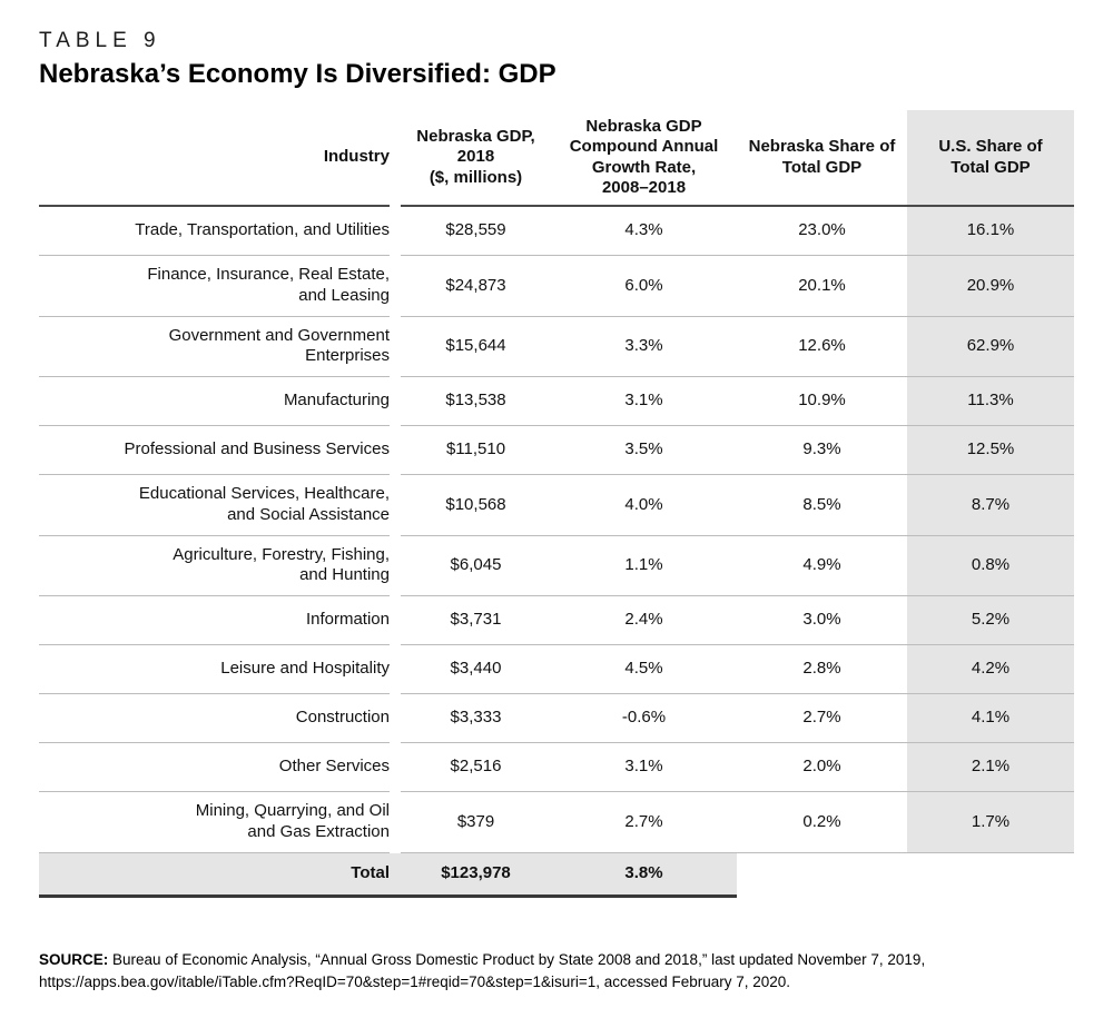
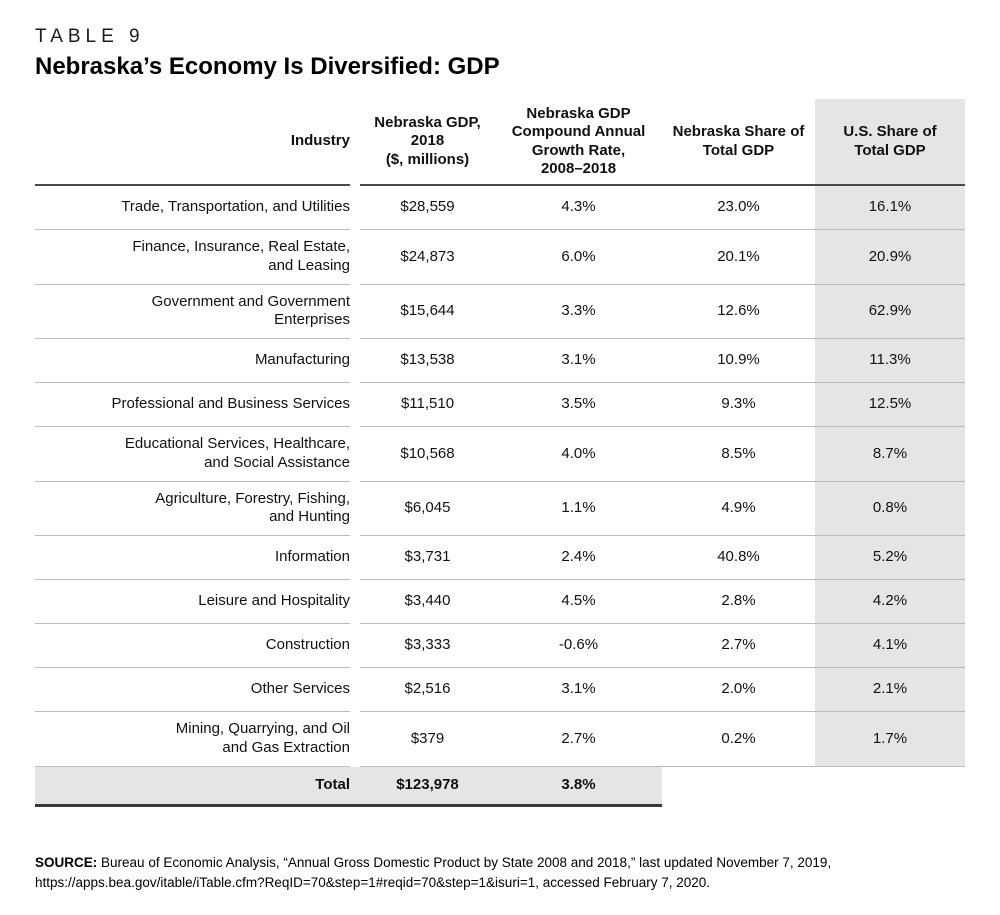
  TABLE 9
  Nebraska’s Economy Is Diversified: GDP
  Industry
  Nebraska GDP,
  2018
  ($, millions)
  Nebraska GDP
  Compound Annual
  Growth Rate,
  2008–2018
  Nebraska Share of
  Total GDP
  U.S. Share of
  Total GDP
  Trade, Transportation, and Utilities
  $28,559
  4.3%
  23.0%
  16.1%
  Finance, Insurance, Real Estate,
  and Leasing
  $24,873
  6.0%
  20.1%
  20.9%
  Government and Government
  Enterprises
  $15,644
  3.3%
  12.6%
  62.9%
  Manufacturing
  $13,538
  3.1%
  10.9%
  11.3%
  Professional and Business Services
  $11,510
  3.5%
  9.3%
  12.5%
  Educational Services, Healthcare,
  and Social Assistance
  $10,568
  4.0%
  8.5%
  8.7%
  Agriculture, Forestry, Fishing,
  and Hunting
  $6,045
  1.1%
  4.9%
  0.8%
  Information
  $3,731
  2.4%
- 3.0%
+ 40.8%
  5.2%
  Leisure and Hospitality
  $3,440
  4.5%
  2.8%
  4.2%
  Construction
  $3,333
  -0.6%
  2.7%
  4.1%
  Other Services
  $2,516
  3.1%
  2.0%
  2.1%
  Mining, Quarrying, and Oil
  and Gas Extraction
  $379
  2.7%
  0.2%
  1.7%
  Total
  $123,978
  3.8%
  SOURCE: Bureau of Economic Analysis, “Annual Gross Domestic Product by State 2008 and 2018,” last updated November 7, 2019,
  https://apps.bea.gov/itable/iTable.cfm?ReqID=70&step=1#reqid=70&step=1&isuri=1, accessed February 7, 2020.
